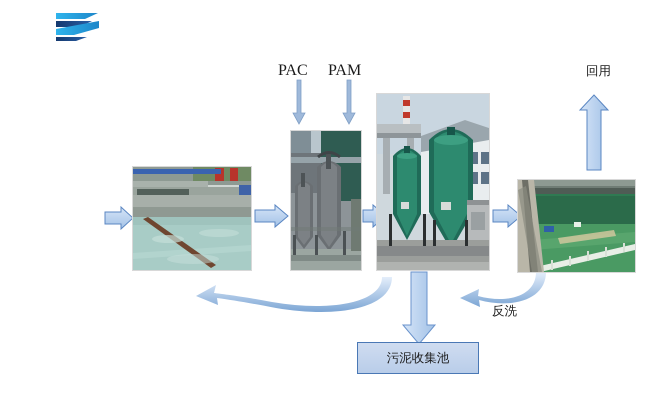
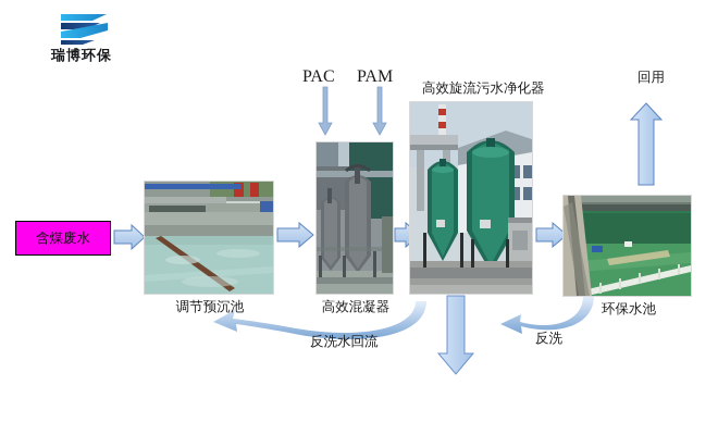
+ 瑞博环保
+ 含煤废水
+ 调节预沉池
+ 高效混凝器
+ 环保水池
  PAC
  PAM
+ 高效旋流污水净化器
  回用
+ 反洗水回流
  反洗
- 污泥收集池
